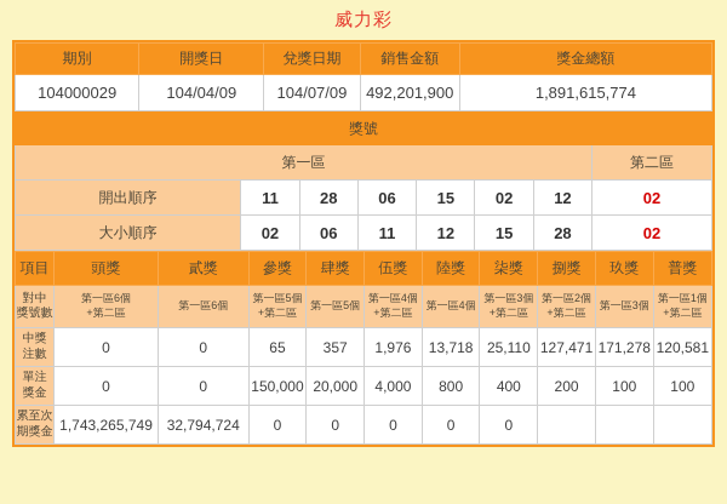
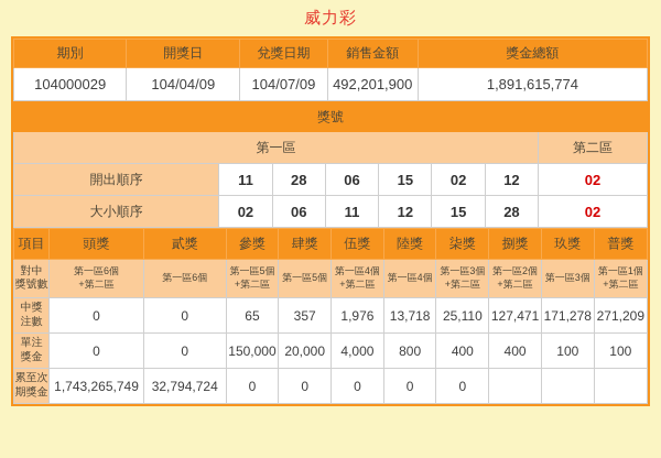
  威力彩
  期別	開獎日	兌獎日期	銷售金額	獎金總額
  104000029	104/04/09	104/07/09	492,201,900	1,891,615,774
  獎號
  第一區	第二區
  開出順序	11	28	06	15	02	12	02
  大小順序	02	06	11	12	15	28	02
  項目	頭獎	貳獎	參獎	肆獎	伍獎	陸獎	柒獎	捌獎	玖獎	普獎
  對中獎號數	第一區6個+第二區	第一區6個	第一區5個+第二區	第一區5個	第一區4個+第二區	第一區4個	第一區3個+第二區	第一區2個+第二區	第一區3個	第一區1個+第二區
- 中獎注數	0	0	65	357	1,976	13,718	25,110	127,471	171,278	120,581
+ 中獎注數	0	0	65	357	1,976	13,718	25,110	127,471	171,278	271,209
- 單注獎金	0	0	150,000	20,000	4,000	800	400	200	100	100
+ 單注獎金	0	0	150,000	20,000	4,000	800	400	400	100	100
  累至次期獎金	1,743,265,749	32,794,724	0	0	0	0	0
